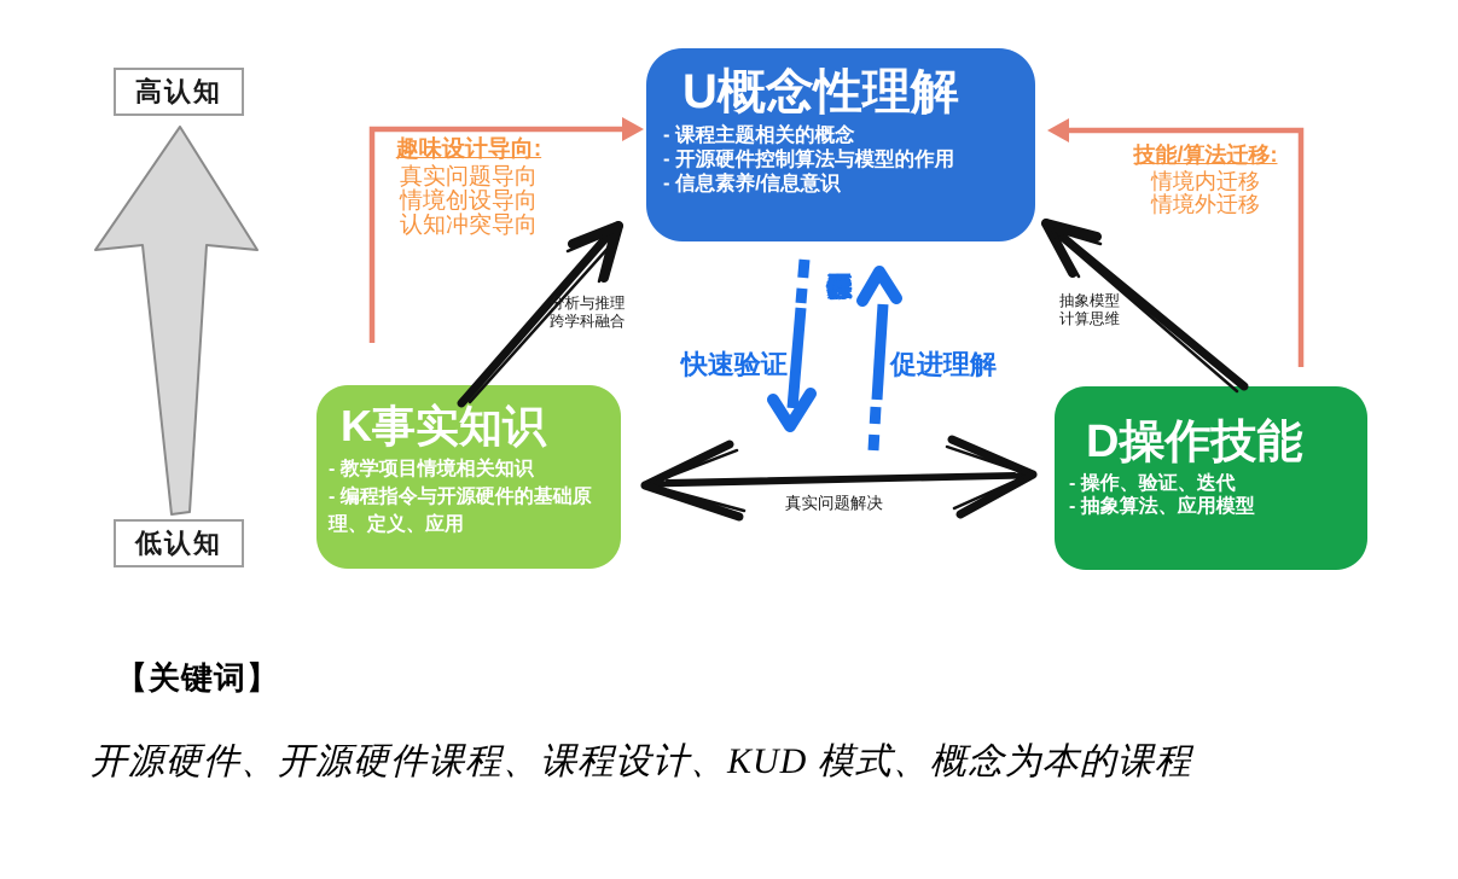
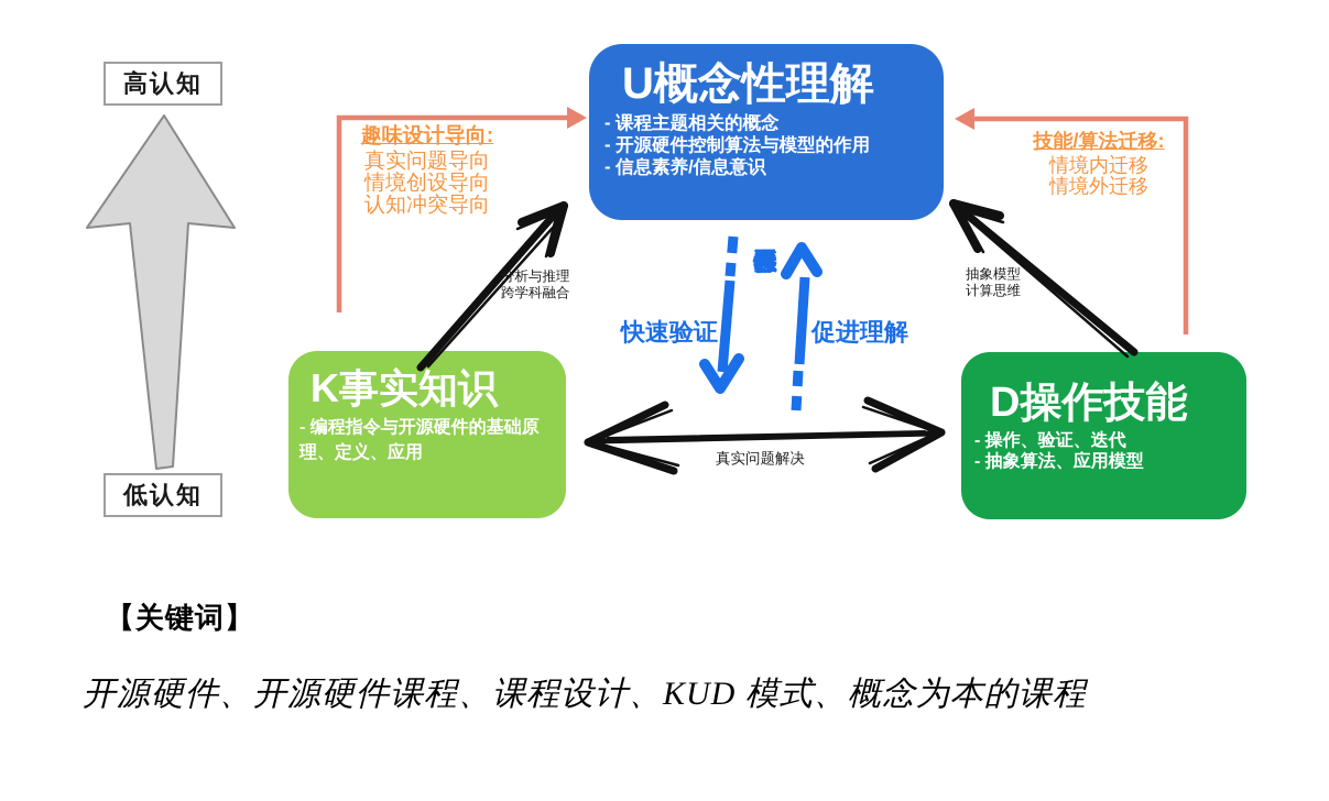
  高认知
  低认知
  U概念性理解
  - 课程主题相关的概念
  - 开源硬件控制算法与模型的作用
  - 信息素养/信息意识
  K事实知识
- - 教学项目情境相关知识
  - 编程指令与开源硬件的基础原理、定义、应用
  D操作技能
  - 操作、验证、迭代
  - 抽象算法、应用模型
  趣味设计导向:
  真实问题导向
  情境创设导向
  认知冲突导向
  技能/算法迁移:
  情境内迁移
  情境外迁移
  分析与推理
  跨学科融合
  抽象模型
  计算思维
  真实问题解决
  快速验证
  促进理解
  【关键词】
  开源硬件、开源硬件课程、课程设计、KUD 模式、概念为本的课程
